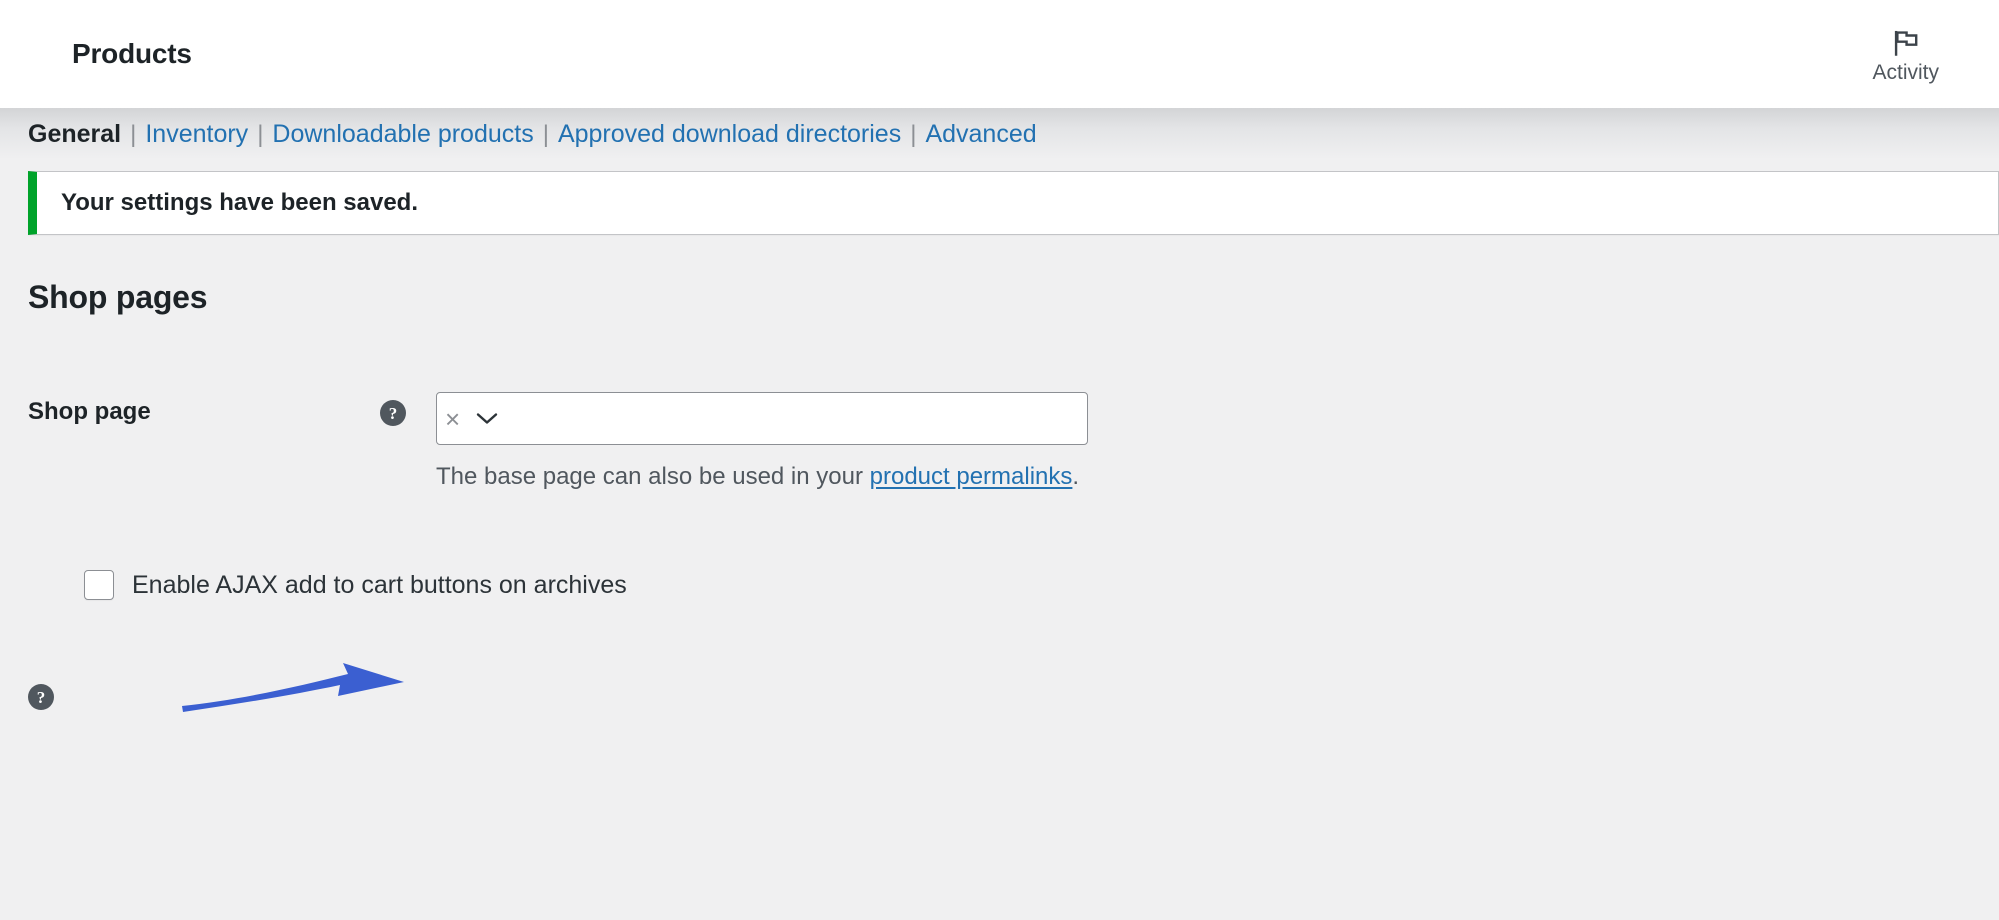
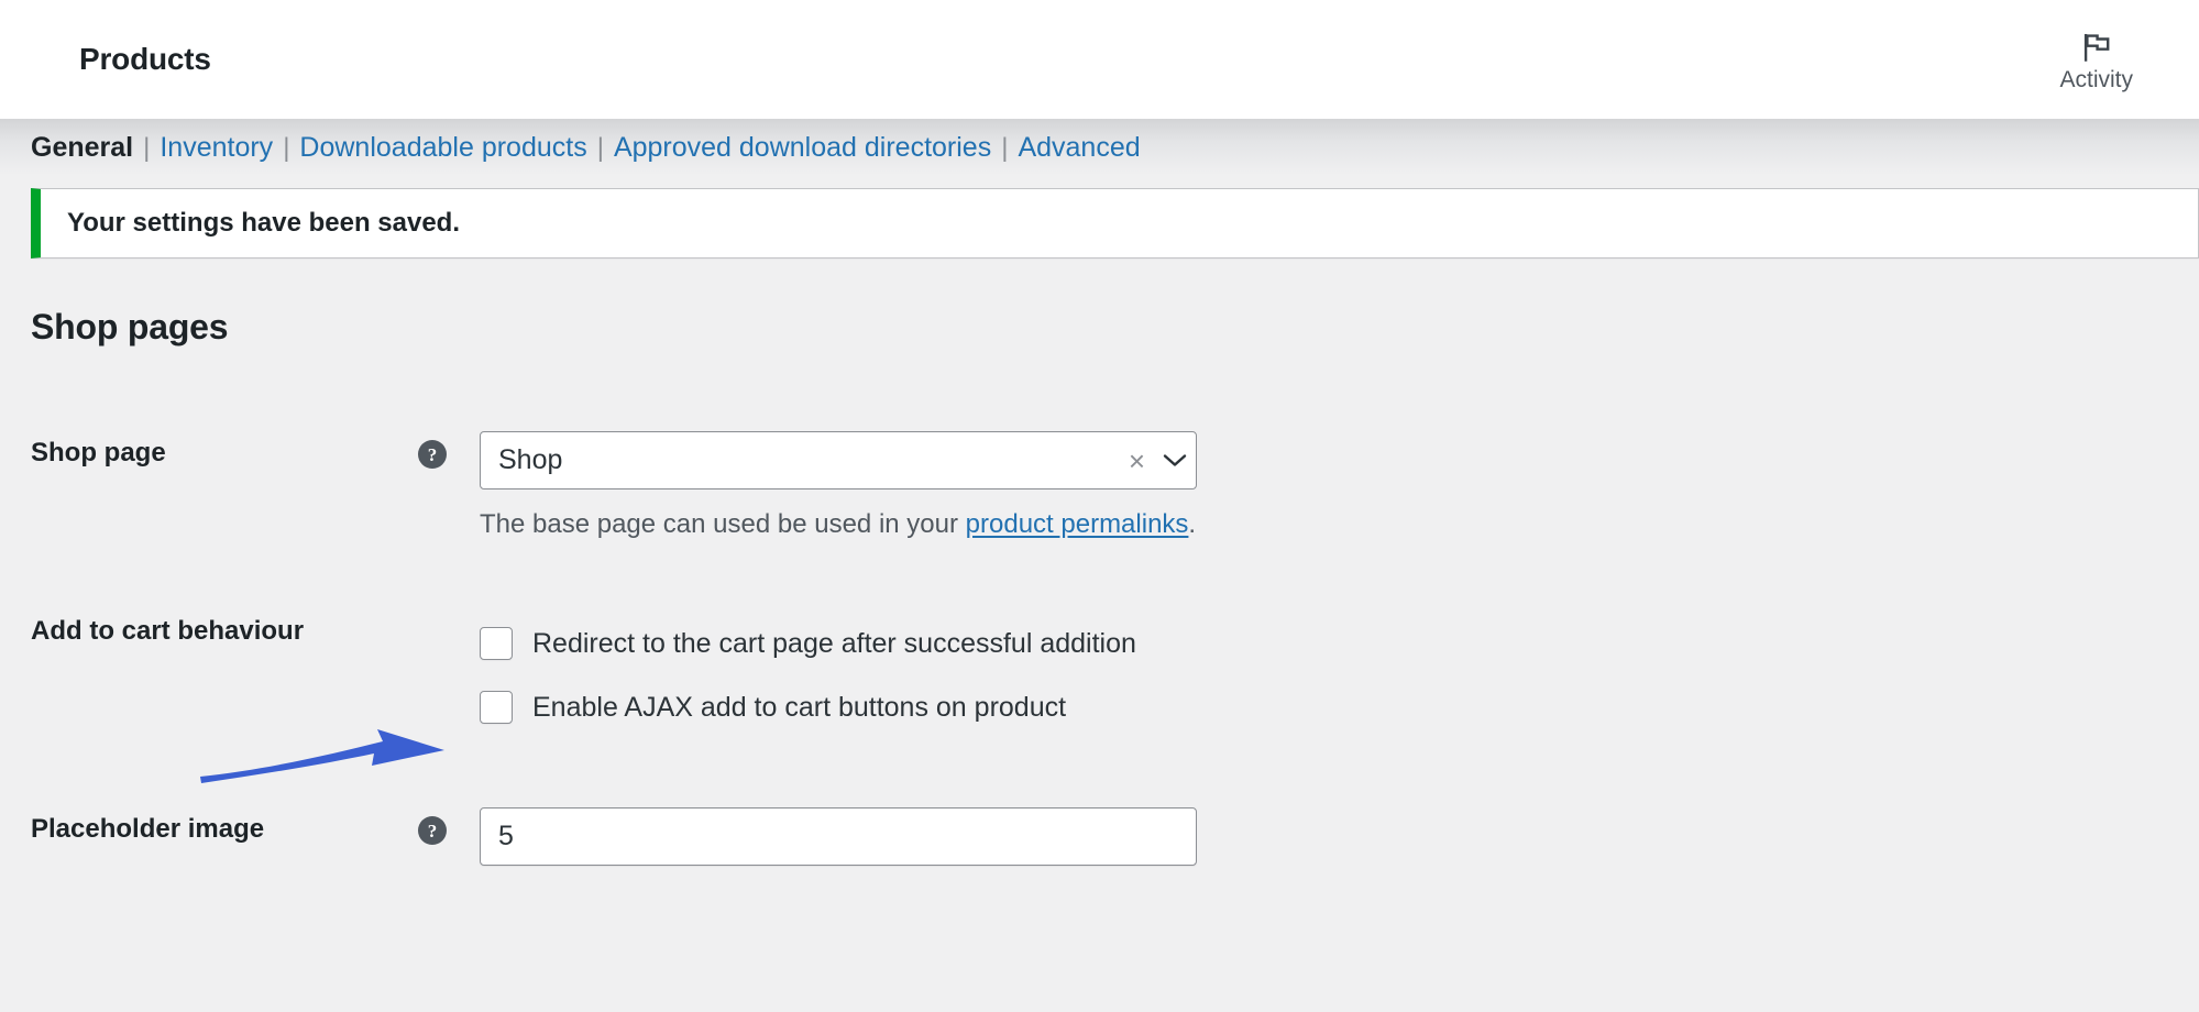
  Products
  Activity
  General
  |
  Inventory
  |
  Downloadable products
  |
  Approved download directories
  |
  Advanced
  Your settings have been saved.
  Shop pages
  Shop page
  ?
+ Shop
  ×
- The base page can also be used in your product permalinks.
+ The base page can used be used in your product permalinks.
+ Add to cart behaviour
+ Redirect to the cart page after successful addition
- Enable AJAX add to cart buttons on archives
+ Enable AJAX add to cart buttons on product
+ Placeholder image
  ?
+ 5
